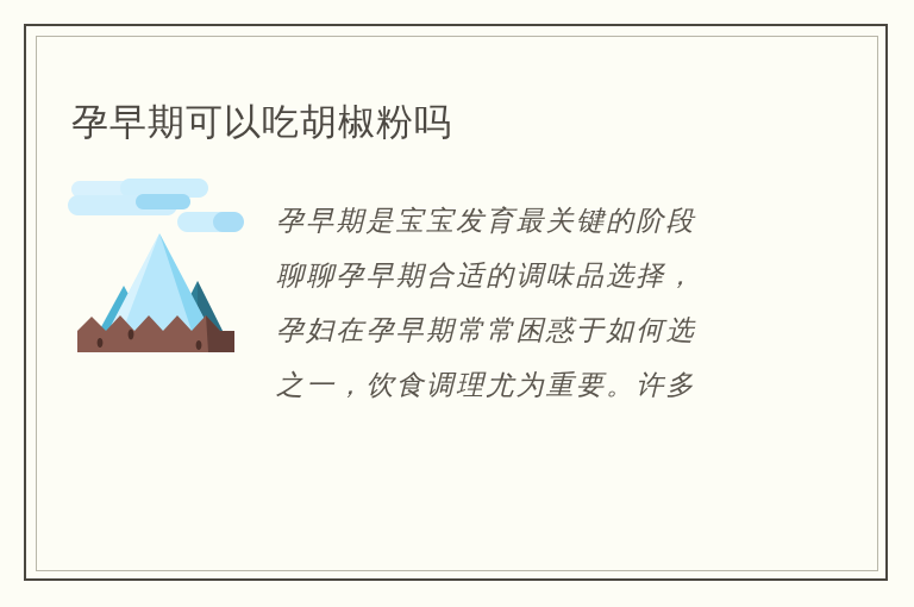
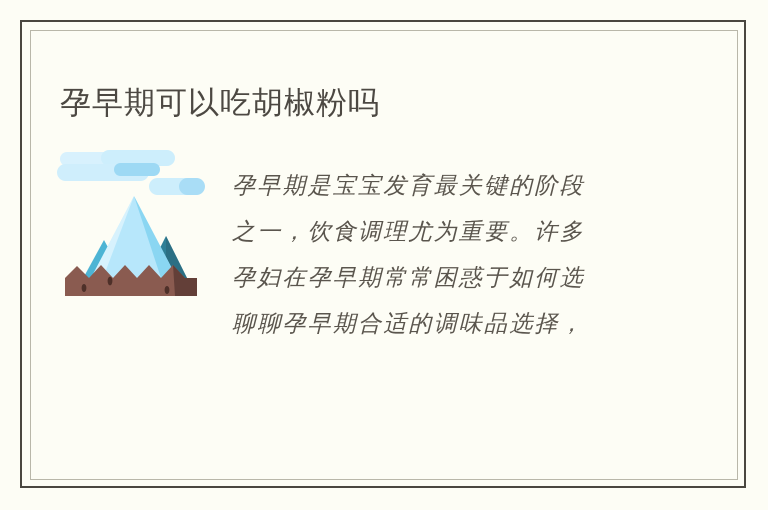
  孕早期可以吃胡椒粉吗
  孕早期是宝宝发育最关键的阶段
- 聊聊孕早期合适的调味品选择，
+ 之一，饮食调理尤为重要。许多
  孕妇在孕早期常常困惑于如何选
- 之一，饮食调理尤为重要。许多
+ 聊聊孕早期合适的调味品选择，
